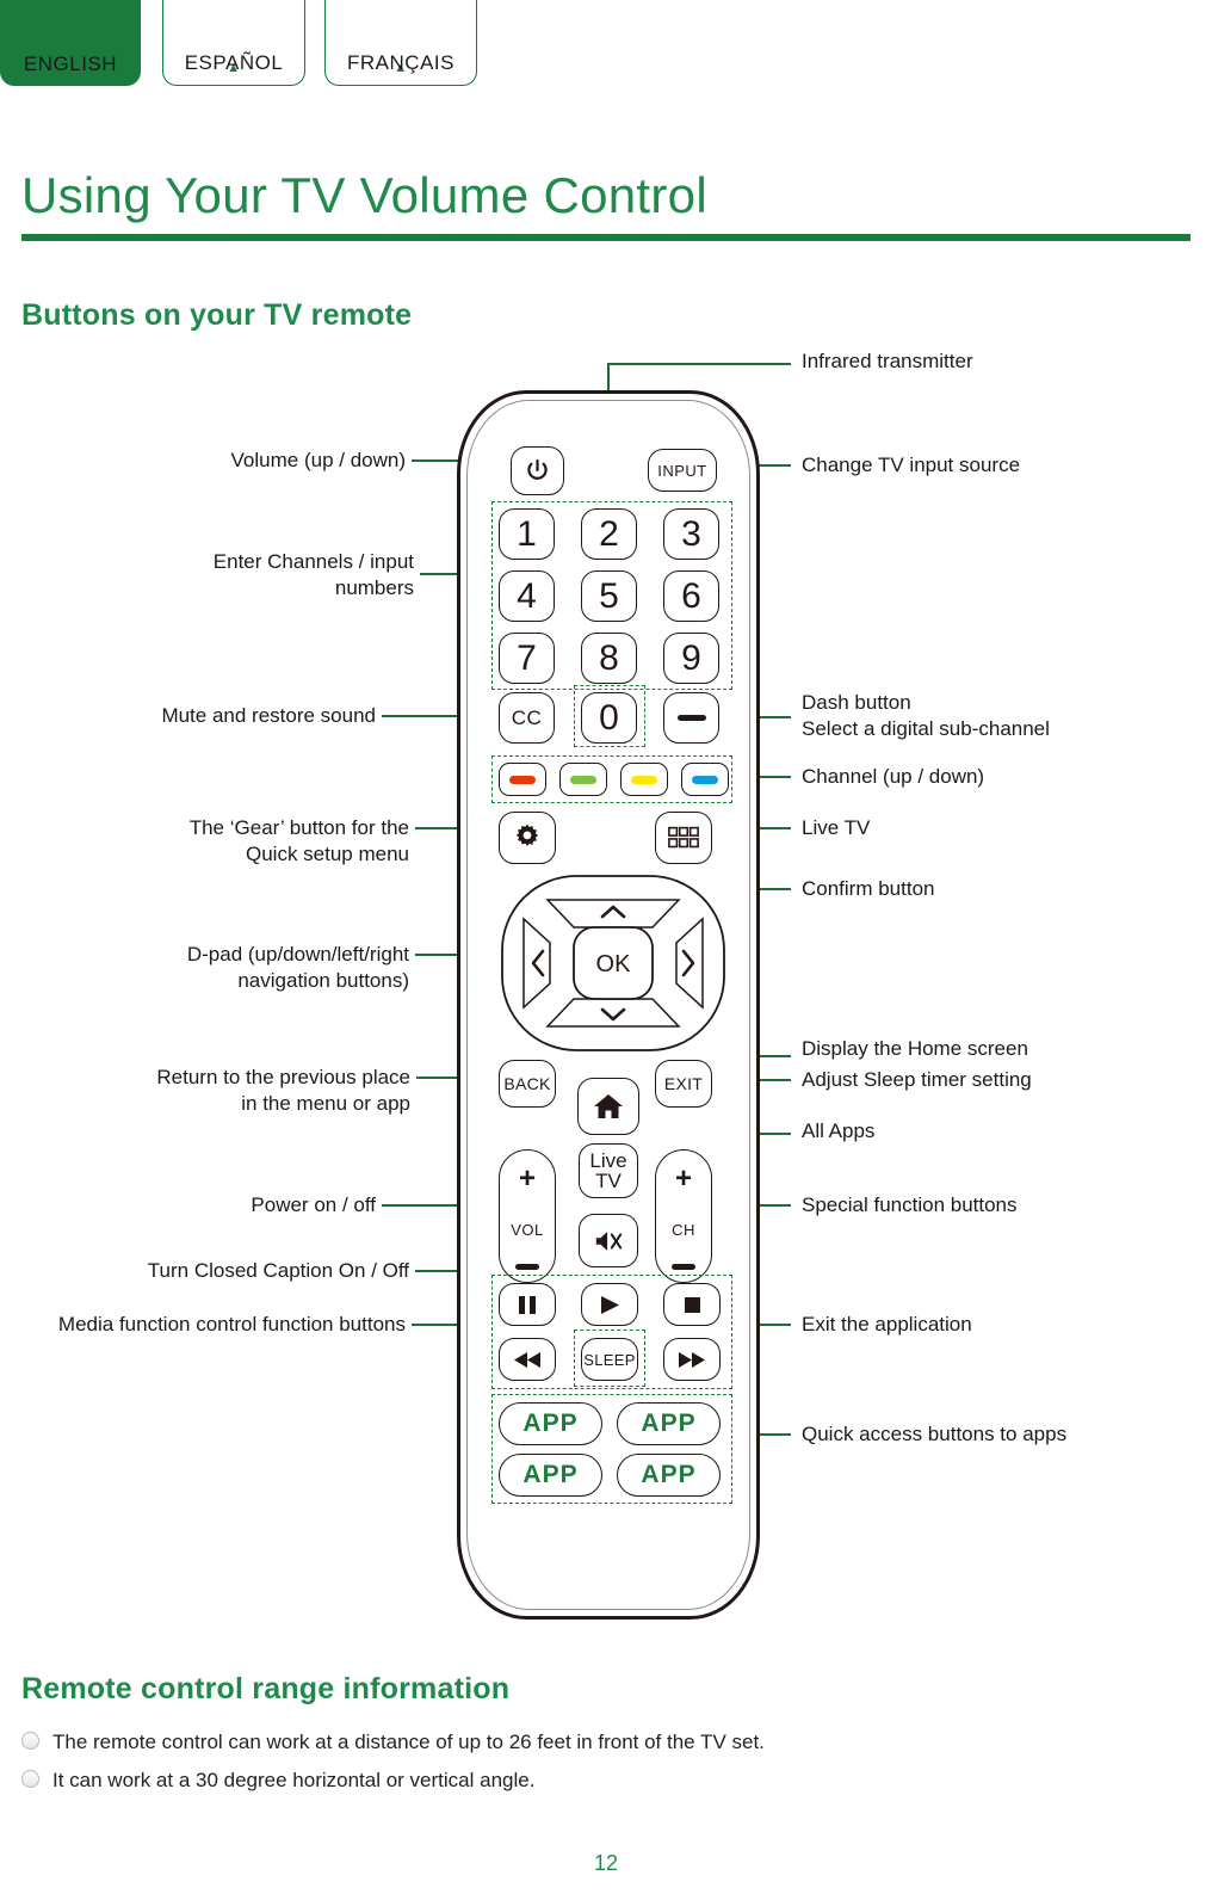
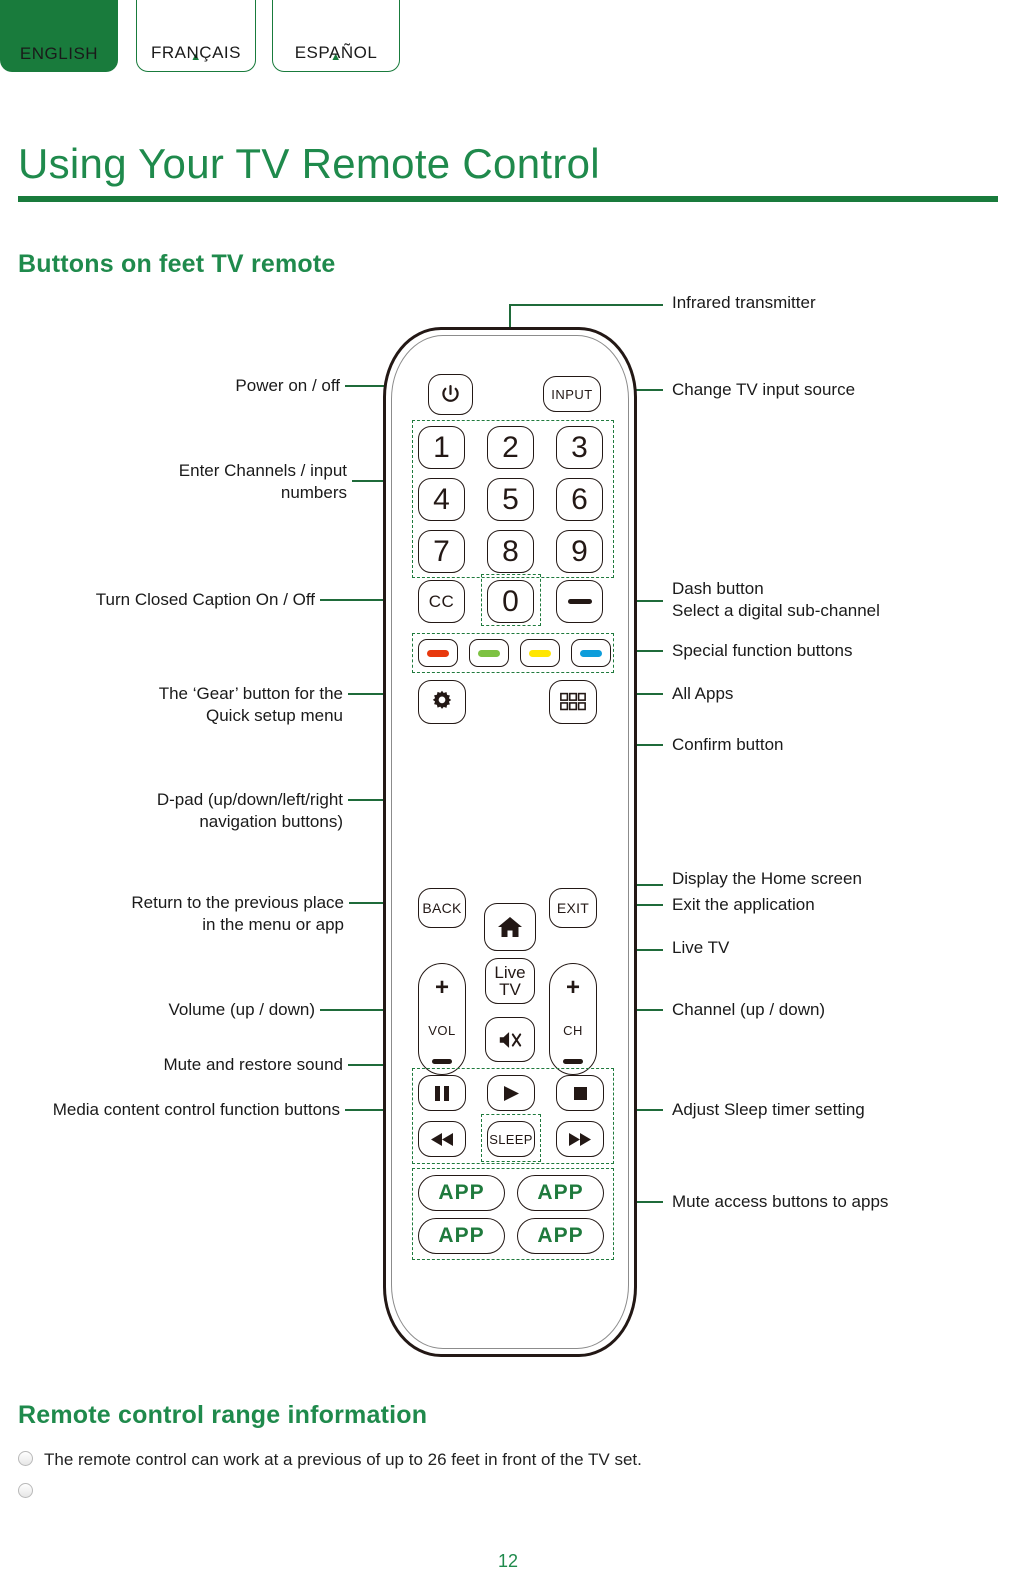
  ENGLISH
- ESPAÑOL
+ FRANÇAIS
  ▲
- FRANÇAIS
+ ESPAÑOL
  ▲
- Using Your TV Volume Control
+ Using Your TV Remote Control
- Buttons on your TV remote
+ Buttons on feet TV remote
- Volume (up / down)
+ Power on / off
  Enter Channels / input
  numbers
- Mute and restore sound
+ Turn Closed Caption On / Off
  The ‘Gear’ button for the
  Quick setup menu
  D-pad (up/down/left/right
  navigation buttons)
  Return to the previous place
  in the menu or app
- Power on / off
+ Volume (up / down)
- Turn Closed Caption On / Off
+ Mute and restore sound
- Media function control function buttons
+ Media content control function buttons
  Infrared transmitter
  Change TV input source
  Dash button
  Select a digital sub-channel
- Channel (up / down)
+ Special function buttons
- Live TV
+ All Apps
  Confirm button
  Display the Home screen
- Adjust Sleep timer setting
+ Exit the application
- All Apps
+ Live TV
- Special function buttons
+ Channel (up / down)
- Exit the application
+ Adjust Sleep timer setting
- Quick access buttons to apps
+ Mute access buttons to apps
  INPUT
  1
  2
  3
  4
  5
  6
  7
  8
  9
  CC
  0
- OK
  BACK
  EXIT
  +
  VOL
  +
  CH
  Live
  TV
  SLEEP
  APP
  APP
  APP
  APP
  Remote control range information
- The remote control can work at a distance of up to 26 feet in front of the TV set.
+ The remote control can work at a previous of up to 26 feet in front of the TV set.
- It can work at a 30 degree horizontal or vertical angle.
  12
